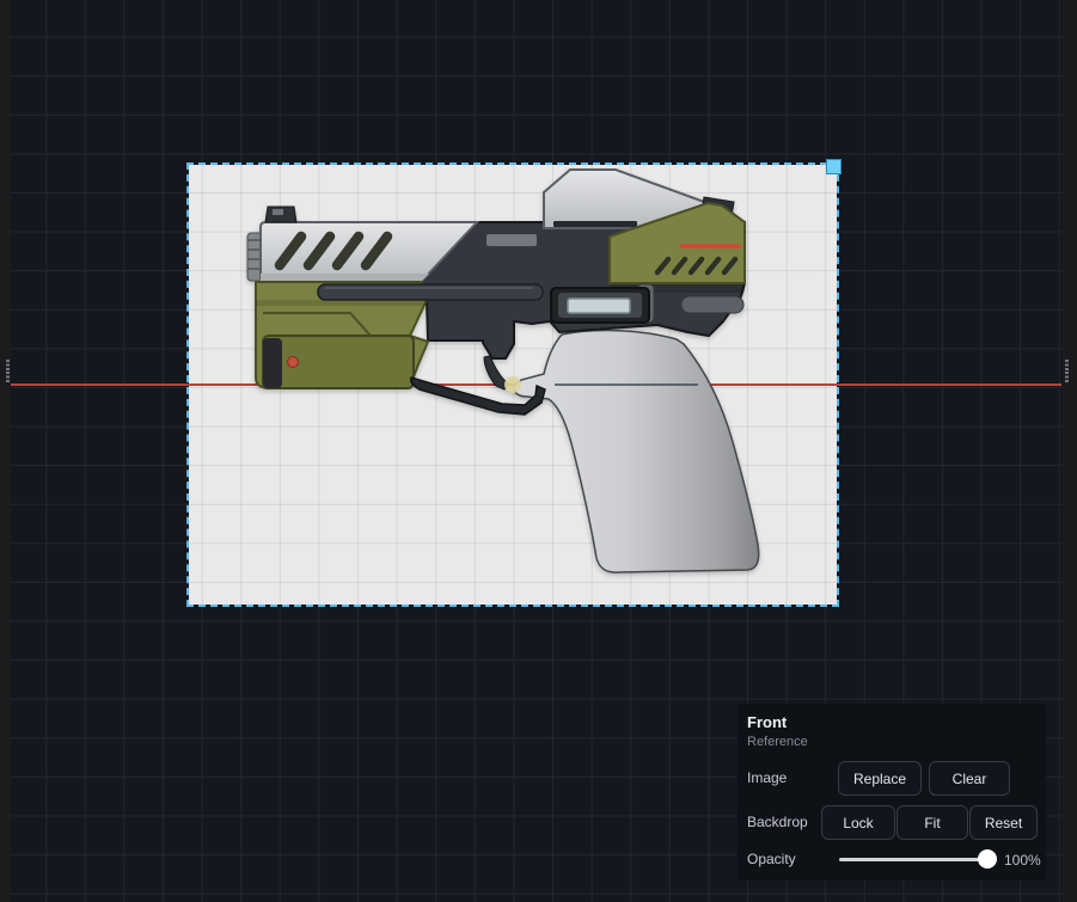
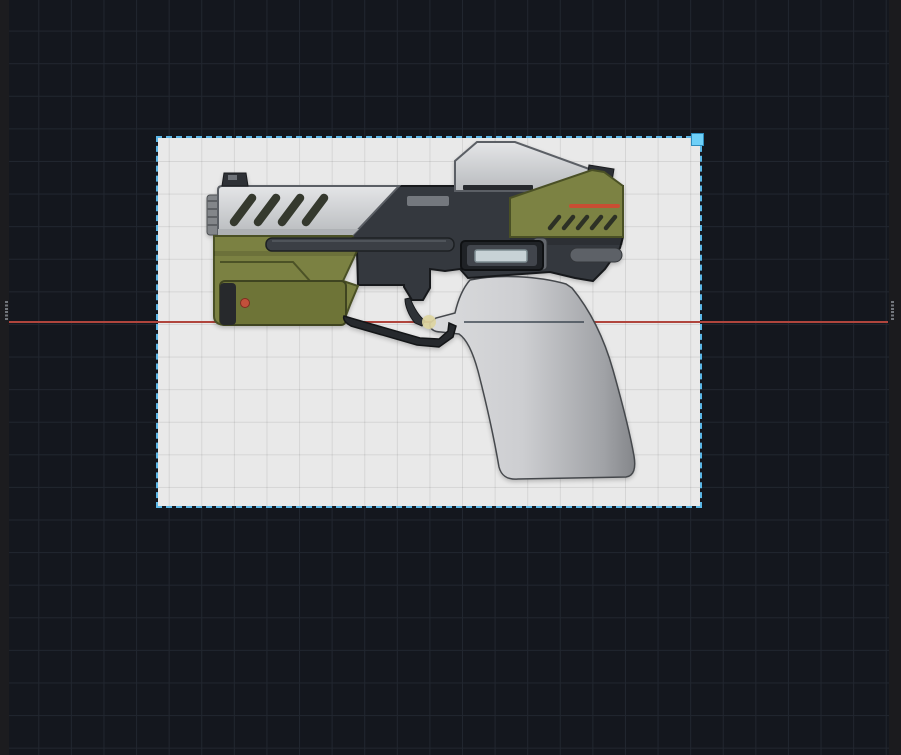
- Front
- Reference
- Image
- Replace
- Clear
- Backdrop
- Lock
- Fit
- Reset
- Opacity
- 100%
